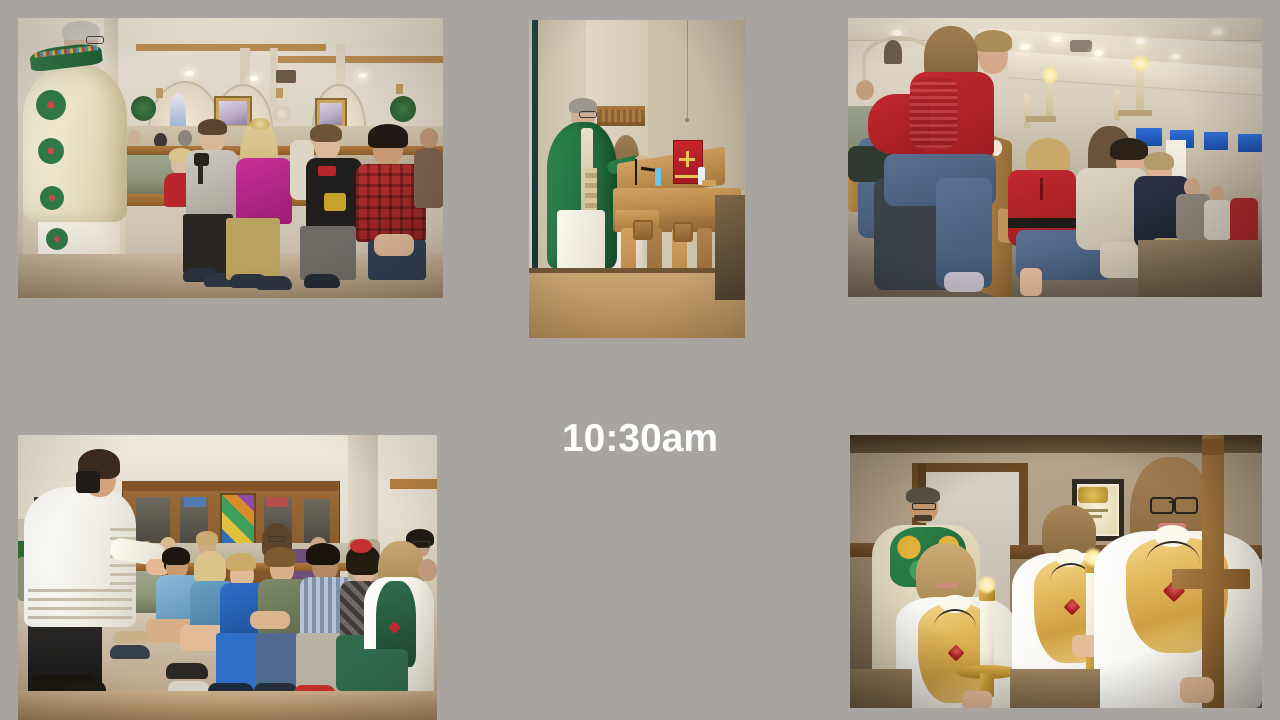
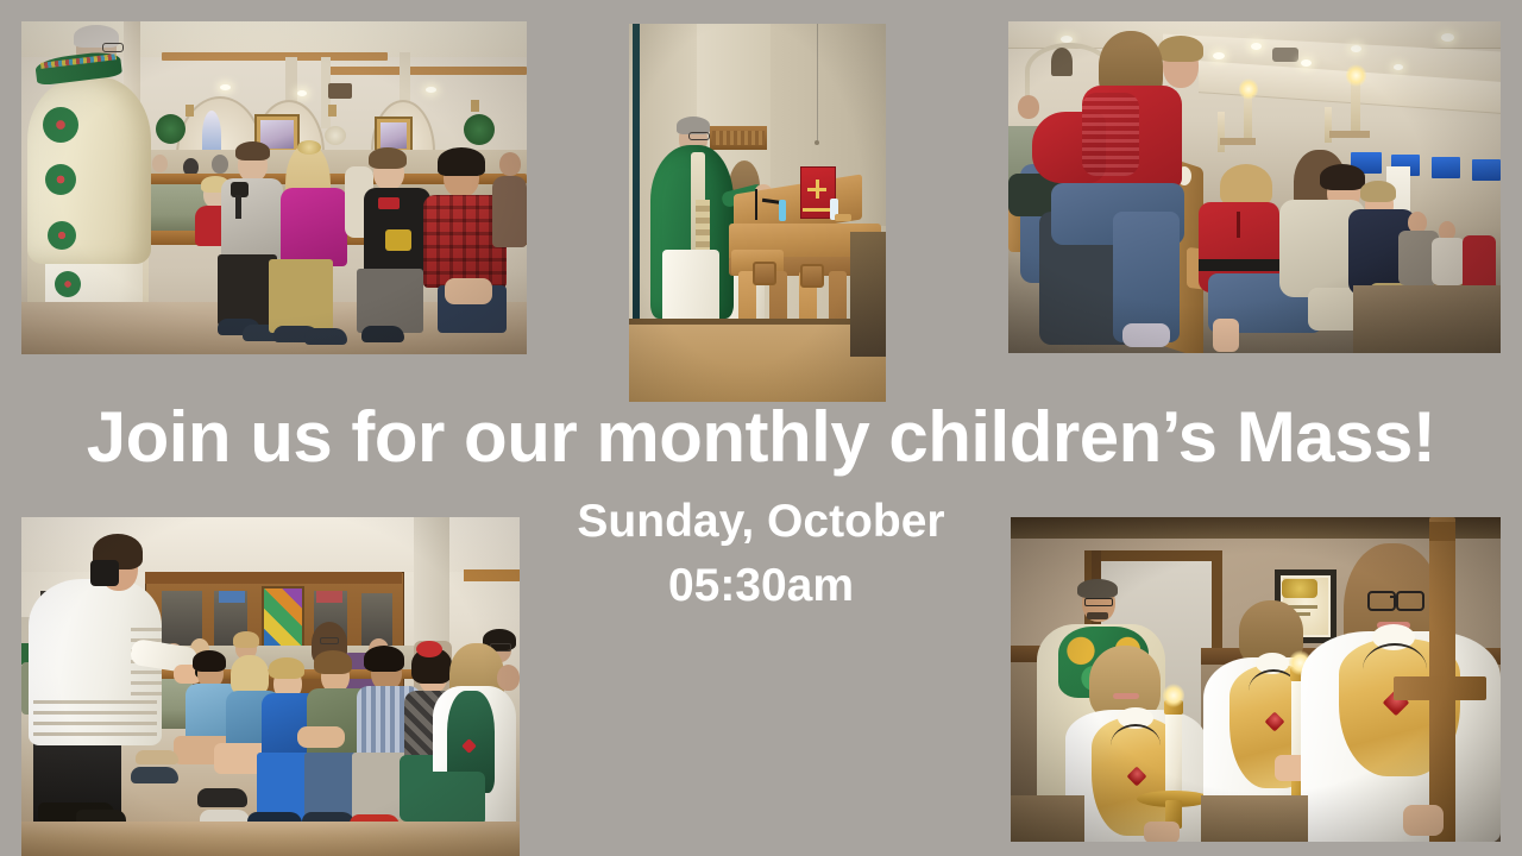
+ Join us for our monthly children’s Mass!
+ Sunday, October
- 10:30am
+ 05:30am
